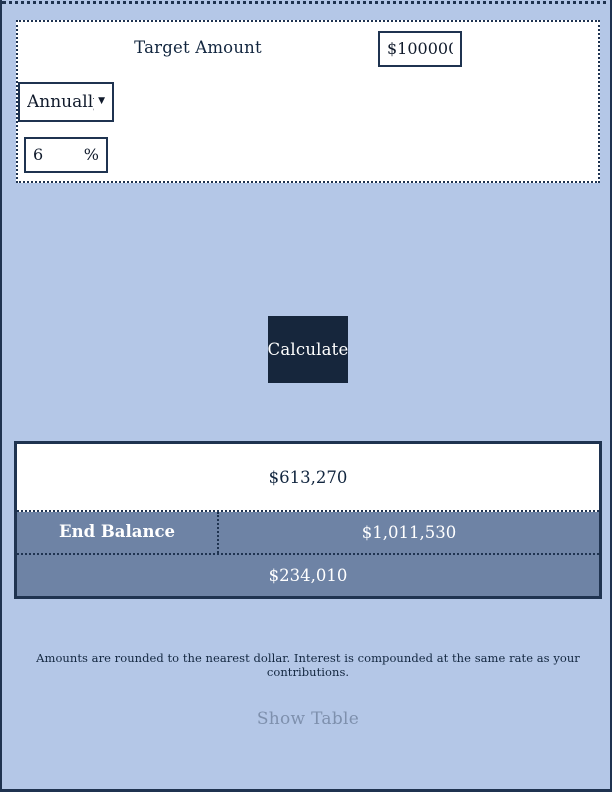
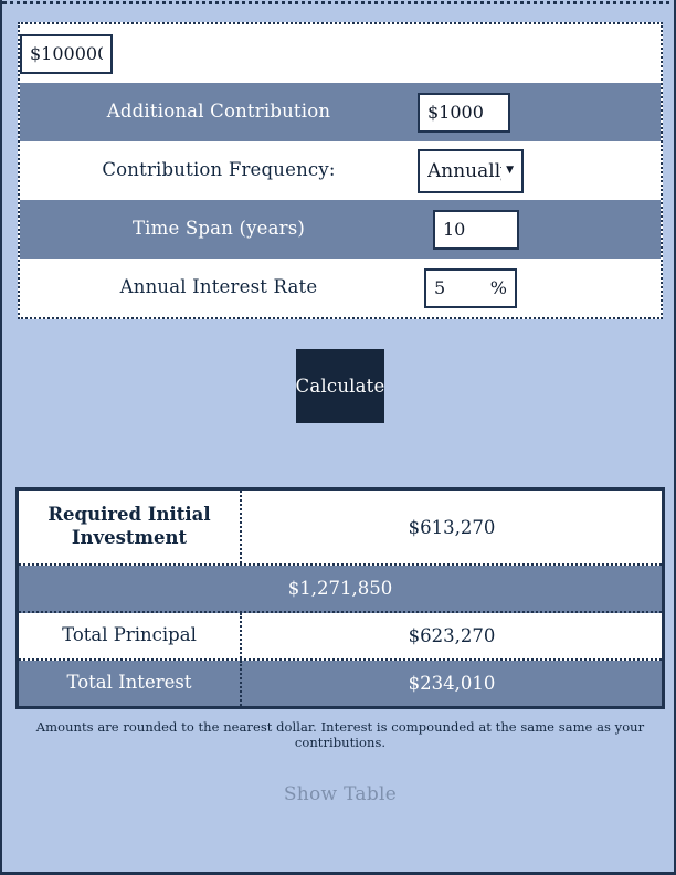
- Target Amount
  $10000
+ Additional Contribution
+ $1000
+ Contribution Frequency:
  Annuall
  ▼
+ Time Span (years)
+ 10
+ Annual Interest Rate
- 6
+ 5
  %
  Calculate
+ Required Initial Investment
  $613,270
- End Balance
- $1,011,530
+ $1,271,850
+ Total Principal
+ $623,270
+ Total Interest
  $234,010
- Amounts are rounded to the nearest dollar. Interest is compounded at the same rate as your contributions.
+ Amounts are rounded to the nearest dollar. Interest is compounded at the same same as your contributions.
  Show Table
